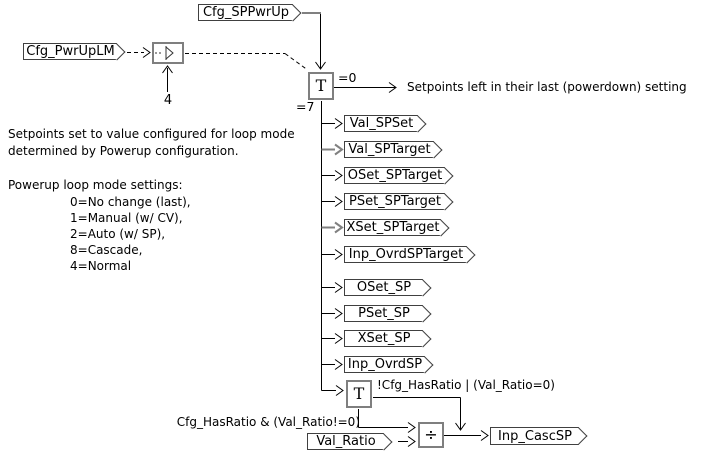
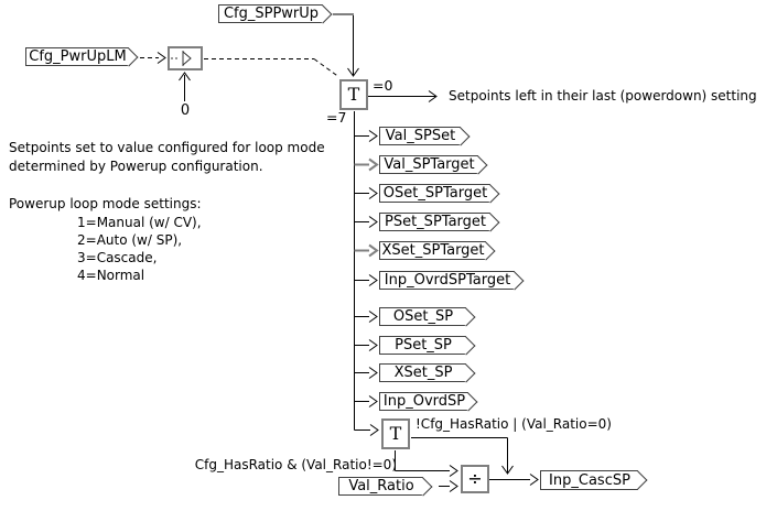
  Cfg_SPPwrUp
  Cfg_PwrUpLM
- 4
+ 0
  T
  =0
  =7
  Setpoints left in their last (powerdown) setting
  Val_SPSet
  Val_SPTarget
  OSet_SPTarget
  PSet_SPTarget
  XSet_SPTarget
  Inp_OvrdSPTarget
  OSet_SP
  PSet_SP
  XSet_SP
  Inp_OvrdSP
  T
  !Cfg_HasRatio | (Val_Ratio=0)
  Cfg_HasRatio & (Val_Ratio!=0)
  Val_Ratio
  ÷
  Inp_CascSP
  Setpoints set to value configured for loop mode
  determined by Powerup configuration.
  Powerup loop mode settings:
- 0=No change (last),
  1=Manual (w/ CV),
  2=Auto (w/ SP),
- 8=Cascade,
+ 3=Cascade,
  4=Normal
